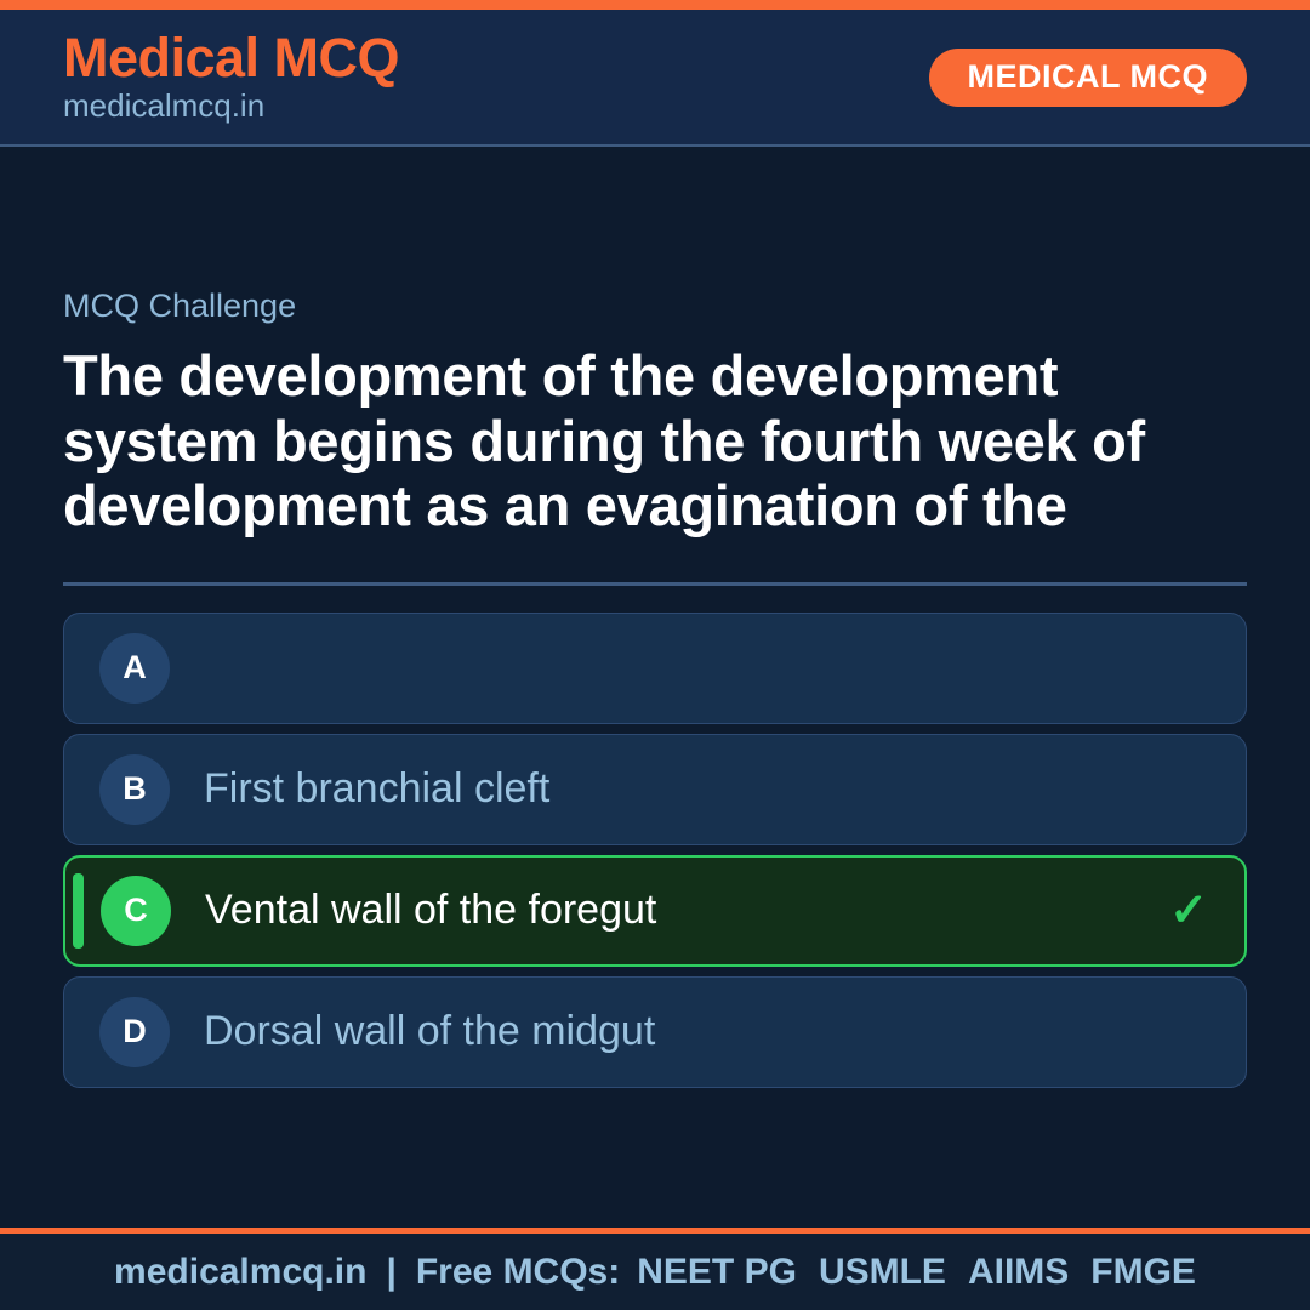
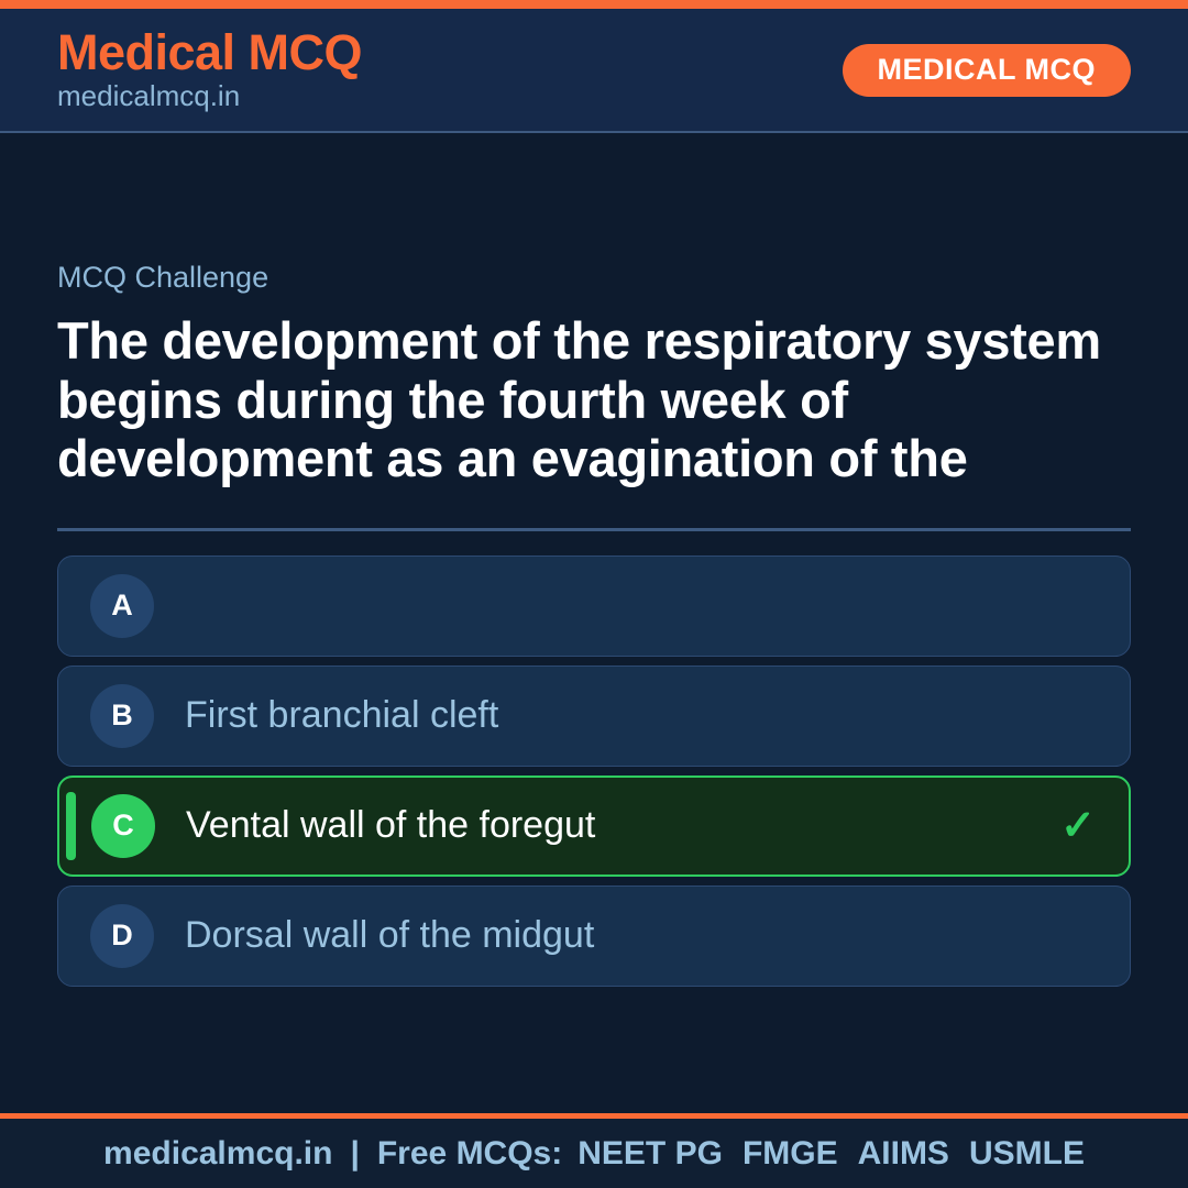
  Medical MCQ
  medicalmcq.in
  MEDICAL MCQ
  MCQ Challenge
- The development of the development system begins during the fourth week of development as an evagination of the
+ The development of the respiratory system begins during the fourth week of development as an evagination of the
  A
  B
  First branchial cleft
  C
  Vental wall of the foregut
  ✓
  D
  Dorsal wall of the midgut
  medicalmcq.in
  |
  Free MCQs:
  NEET PG
- USMLE
+ FMGE
  AIIMS
- FMGE
+ USMLE
